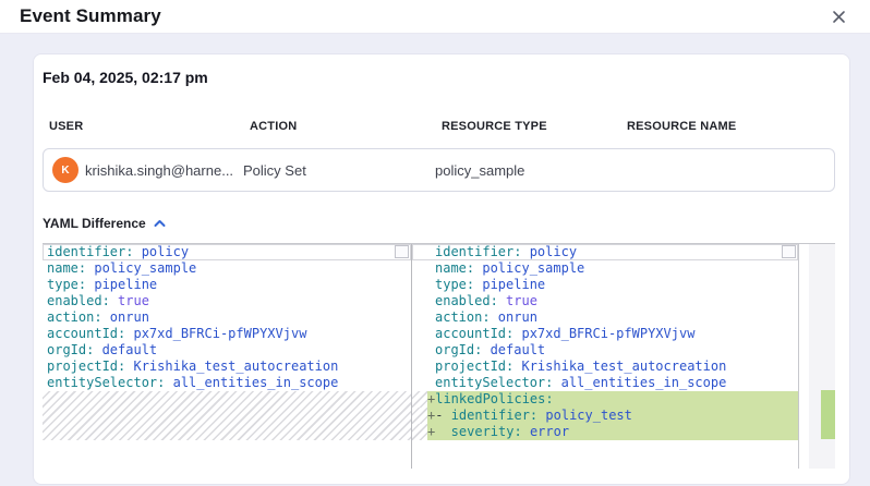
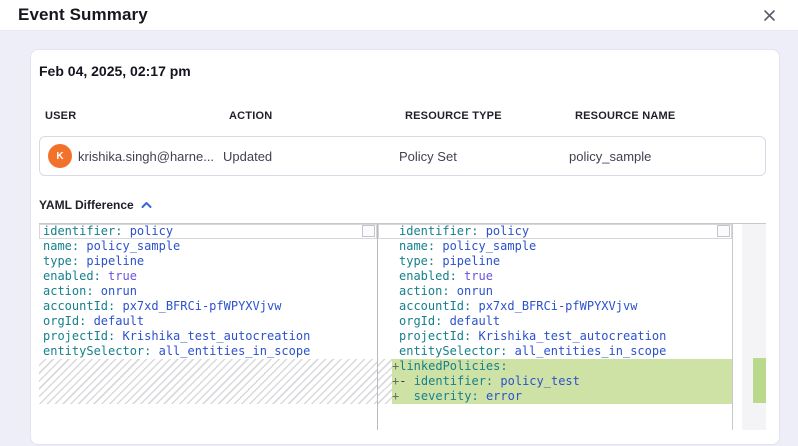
  Event Summary
  Feb 04, 2025, 02:17 pm
  USER
  ACTION
  RESOURCE TYPE
  RESOURCE NAME
  K
  krishika.singh@harne...
+ Updated
  Policy Set
  policy_sample
  YAML Difference
  identifier: policy
  name: policy_sample
  type: pipeline
  enabled: true
  action: onrun
  accountId: px7xd_BFRCi-pfWPYXVjvw
  orgId: default
  projectId: Krishika_test_autocreation
  entitySelector: all_entities_in_scope
  identifier: policy
  name: policy_sample
  type: pipeline
  enabled: true
  action: onrun
  accountId: px7xd_BFRCi-pfWPYXVjvw
  orgId: default
  projectId: Krishika_test_autocreation
  entitySelector: all_entities_in_scope
  +linkedPolicies:
  +- identifier: policy_test
  + severity: error
